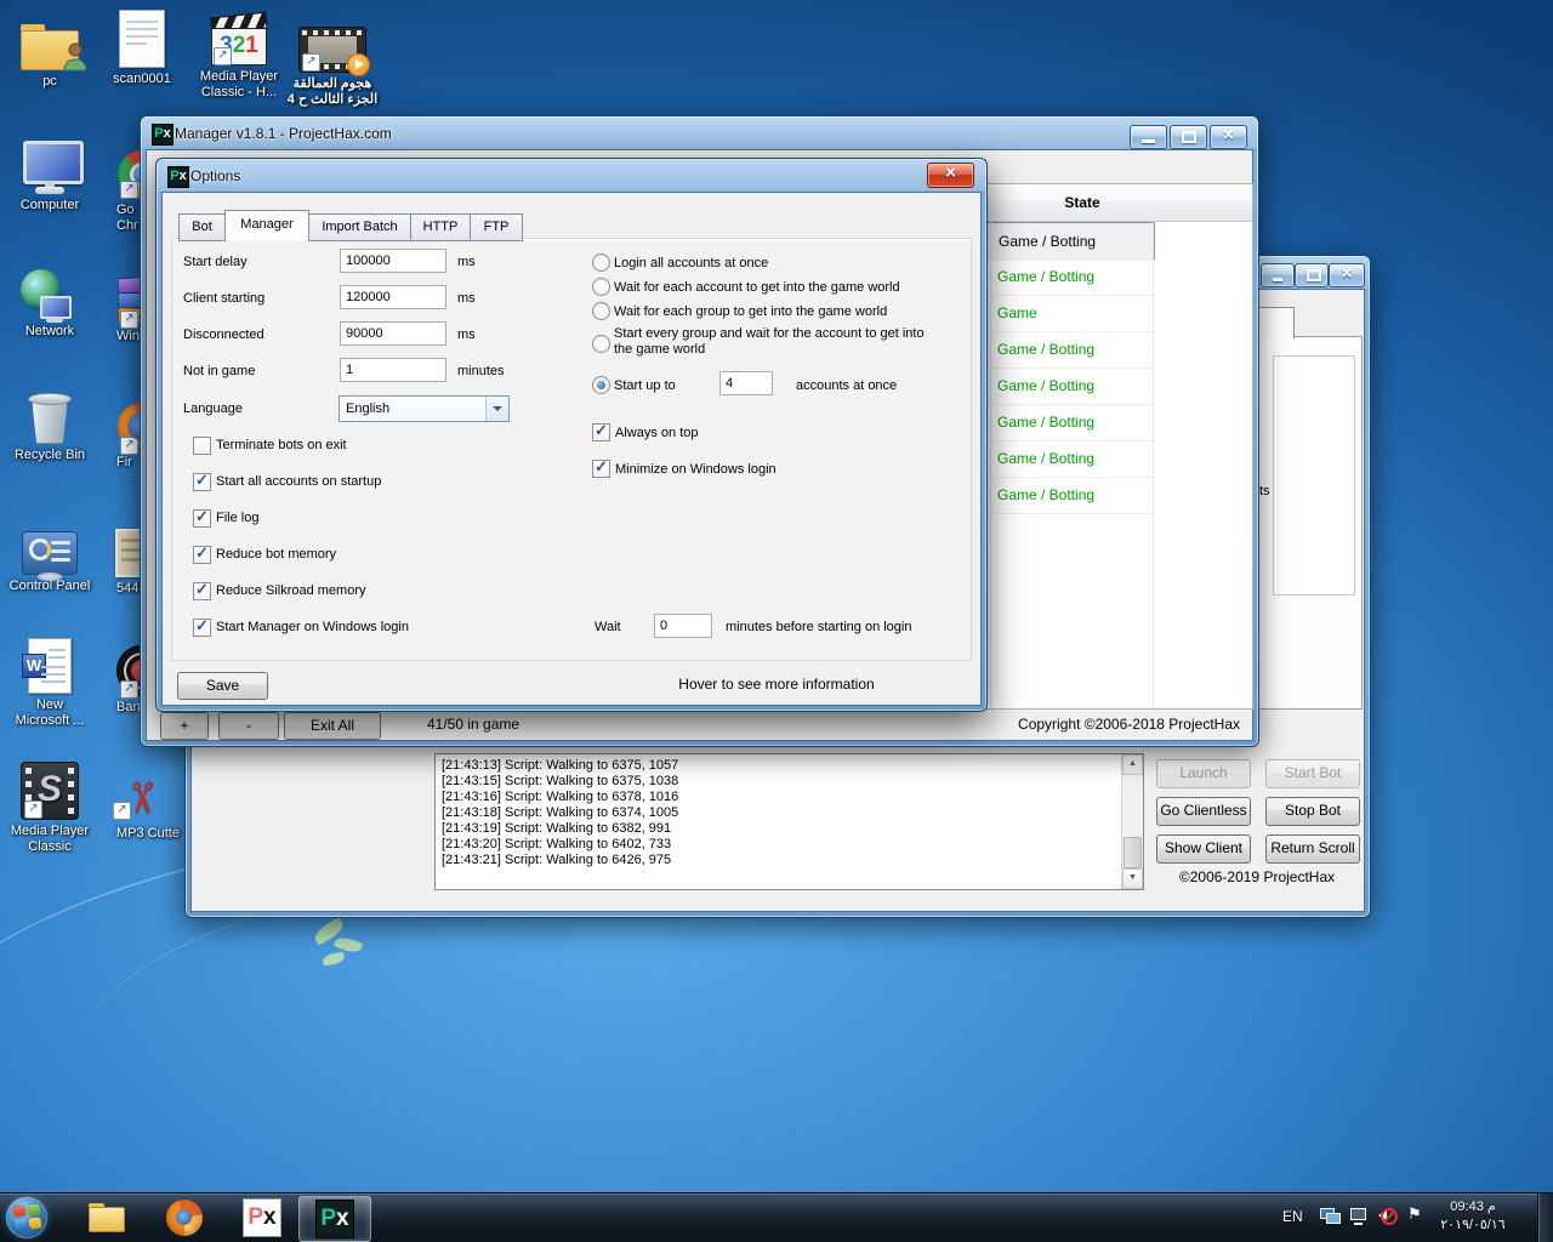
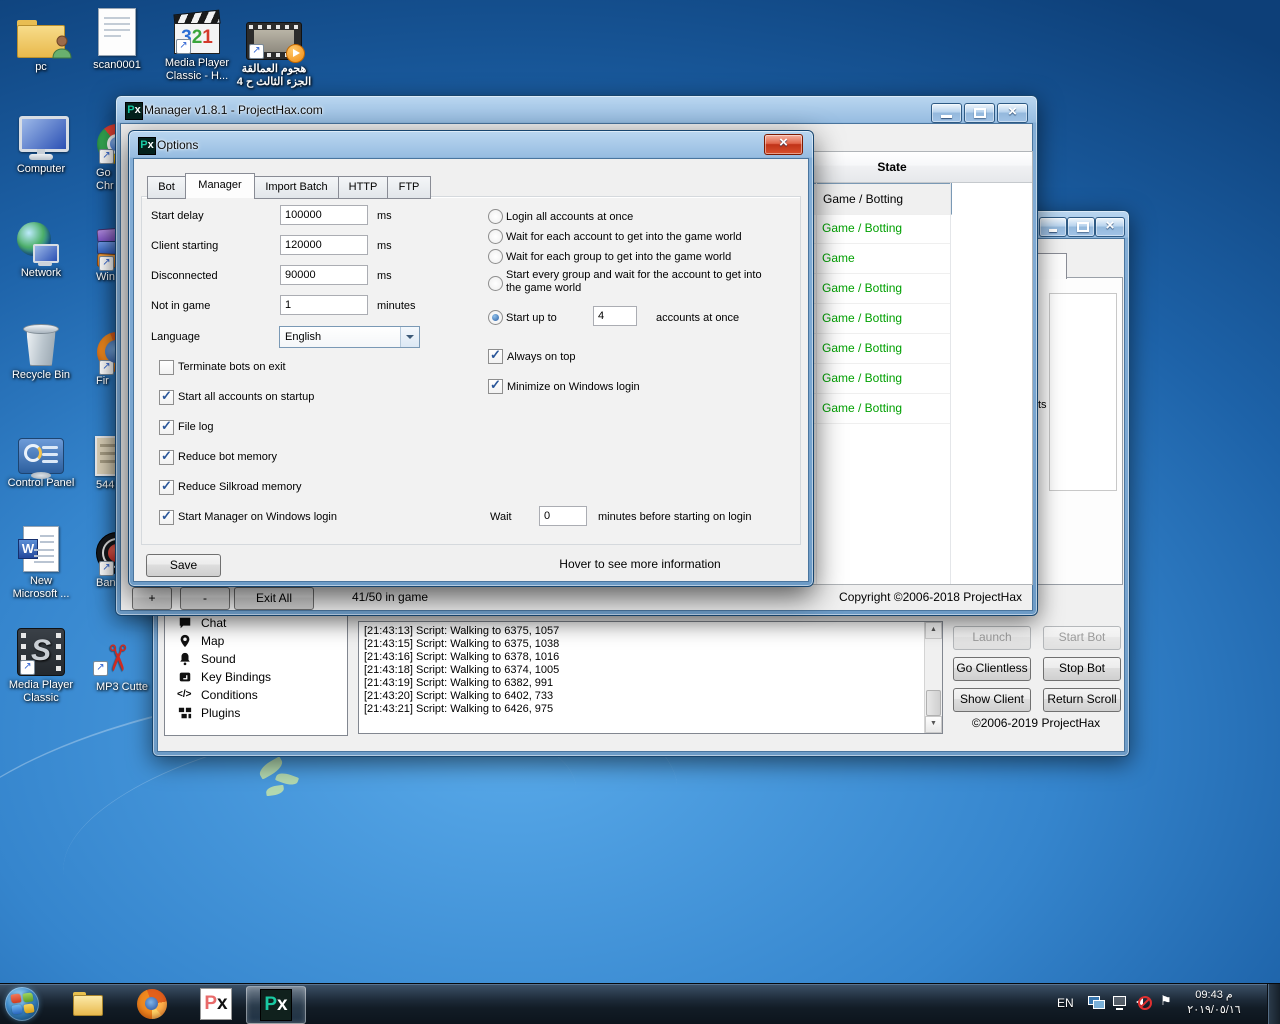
  pc
  scan0001
  321
  ↗
  Media Player
  Classic - H...
  ↗
  هجوم العمالقة
  الجزء الثالث ح 4
  Computer
  ↗
  Go
  Chr
  Network
  ↗
  Win
  Recycle Bin
  ↗
  Fir
  Control Panel
  W
  New
  Microsoft ...
  ↗
  Ban
  S
  ↗
  Media Player
  Classic
  ↗
  MP3 Cutte
  ts
+ Chat
+ Map
+ Sound
+ Key Bindings
+ </>
+ Conditions
+ Plugins
  [21:43:13] Script: Walking to 6375, 1057
  [21:43:15] Script: Walking to 6375, 1038
  [21:43:16] Script: Walking to 6378, 1016
  [21:43:18] Script: Walking to 6374, 1005
  [21:43:19] Script: Walking to 6382, 991
  [21:43:20] Script: Walking to 6402, 733
  [21:43:21] Script: Walking to 6426, 975
  Launch
  Start Bot
  Go Clientless
  Stop Bot
  Show Client
  Return Scroll
  ©2006-2019 ProjectHax
  Px
  Manager v1.8.1 - ProjectHax.com
  Game / Botting
  Game / Botting
  Game
  Game / Botting
  Game / Botting
  Game / Botting
  Game / Botting
  Game / Botting
  State
  +
  -
  Exit All
  41/50 in game
  Copyright ©2006-2018 ProjectHax
  Px
  Options
  Bot
  Manager
  Import Batch
  HTTP
  FTP
  Start delay
  100000
  ms
  Client starting
  120000
  ms
  Disconnected
  90000
  ms
  Not in game
  1
  minutes
  Language
  English
  Terminate bots on exit
  Start all accounts on startup
  File log
  Reduce bot memory
  Reduce Silkroad memory
  Start Manager on Windows login
  Login all accounts at once
  Wait for each account to get into the game world
  Wait for each group to get into the game world
  Start every group and wait for the account to get into the game world
  Start up to
  4
  accounts at once
  Always on top
  Minimize on Windows login
  Wait
  0
  minutes before starting on login
  Save
  Hover to see more information
  Px
  Px
  EN
  ⚑
  09:43 م
  ٢٠١٩/٠٥/١٦
